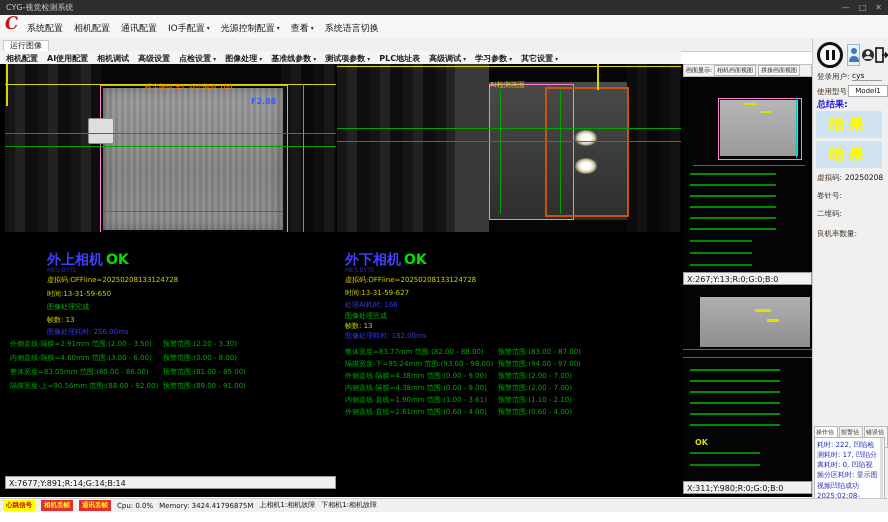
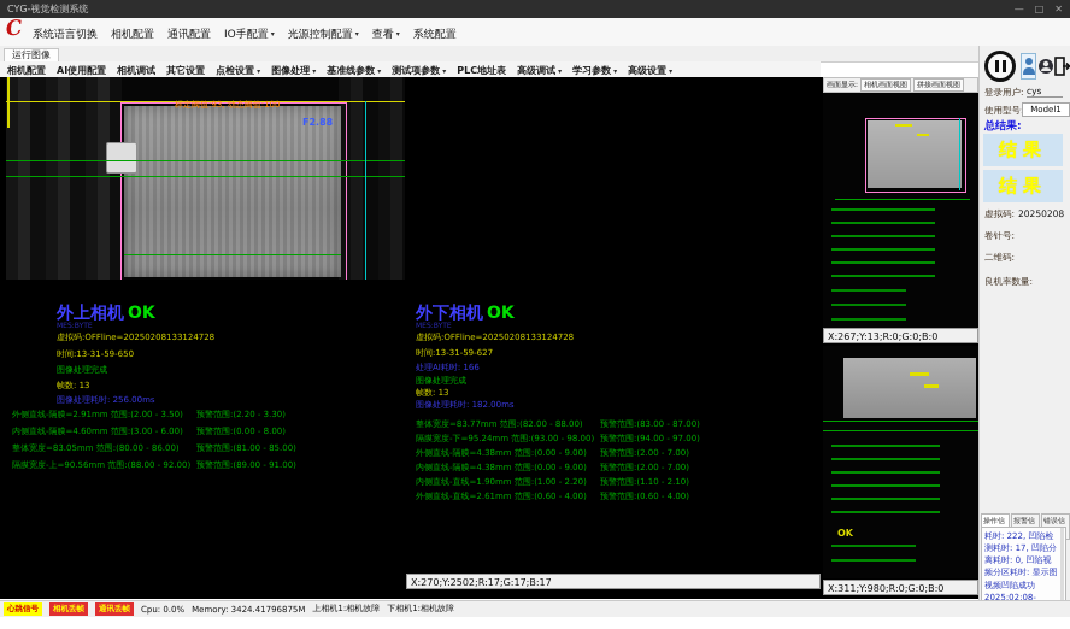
  CYG-视觉检测系统
  —
  □
  ✕
- 系统配置
+ 系统语言切换
  相机配置
  通讯配置
  IO手配置
  光源控制配置
  查看
- 系统语言切换
+ 系统配置
  运行图像
  相机配置
  AI使用配置
  相机调试
- 高级设置
+ 其它设置
  点检设置
  图像处理
  基准线参数
  测试项参数
  PLC地址表
  高级调试
  学习参数
- 其它设置
+ 高级设置
  标定阈值:93, 动态阈值:100
  F2.88
  外上相机
  OK
  虚拟码:OFFline=20250208133124728
  时间:13-31-59-650
  图像处理完成
  帧数: 13
  图像处理耗时: 256.00ms
  外侧直线-隔膜=2.91mm 范围:(2.00 - 3.50)
  预警范围:(2.20 - 3.30)
  内侧直线-隔膜=4.60mm 范围:(3.00 - 6.00)
  预警范围:(0.00 - 8.00)
  整体宽度=83.05mm 范围:(80.00 - 86.00)
  预警范围:(81.00 - 85.00)
  隔膜宽度-上=90.56mm 范围:(88.00 - 92.00)
  预警范围:(89.00 - 91.00)
- X:7677;Y:891;R:14;G:14;B:14
- AI检测画面
  外下相机
  OK
  虚拟码:OFFline=20250208133124728
  时间:13-31-59-627
  处理AI耗时: 166
  图像处理完成
  帧数: 13
  图像处理耗时: 182.00ms
  整体宽度=83.77mm 范围:(82.00 - 88.00)
  预警范围:(83.00 - 87.00)
  隔膜宽度-下=95.24mm 范围:(93.00 - 98.00)
  预警范围:(94.00 - 97.00)
  外侧直线-隔膜=4.38mm 范围:(0.00 - 9.00)
  预警范围:(2.00 - 7.00)
  内侧直线-隔膜=4.38mm 范围:(0.00 - 9.00)
  预警范围:(2.00 - 7.00)
- 内侧直线-直线=1.90mm 范围:(1.00 - 3.61)
+ 内侧直线-直线=1.90mm 范围:(1.00 - 2.20)
  预警范围:(1.10 - 2.10)
  外侧直线-直线=2.61mm 范围:(0.60 - 4.00)
  预警范围:(0.60 - 4.00)
+ X:270;Y:2502;R:17;G:17;B:17
  X:267;Y:13;R:0;G:0;B:0
  OK
  X:311;Y:980;R:0;G:0;B:0
  登录用户:
  cys
  使用型号
  Model1
  总结果:
  结果
  结果
  虚拟码:
  20250208
  卷针号:
  二维码:
  良机率数量:
  心跳信号
  相机丢帧
  通讯丢帧
  Cpu: 0.0%
  Memory: 3424.41796875M
  上相机1:相机故障
  下相机1:相机故障
